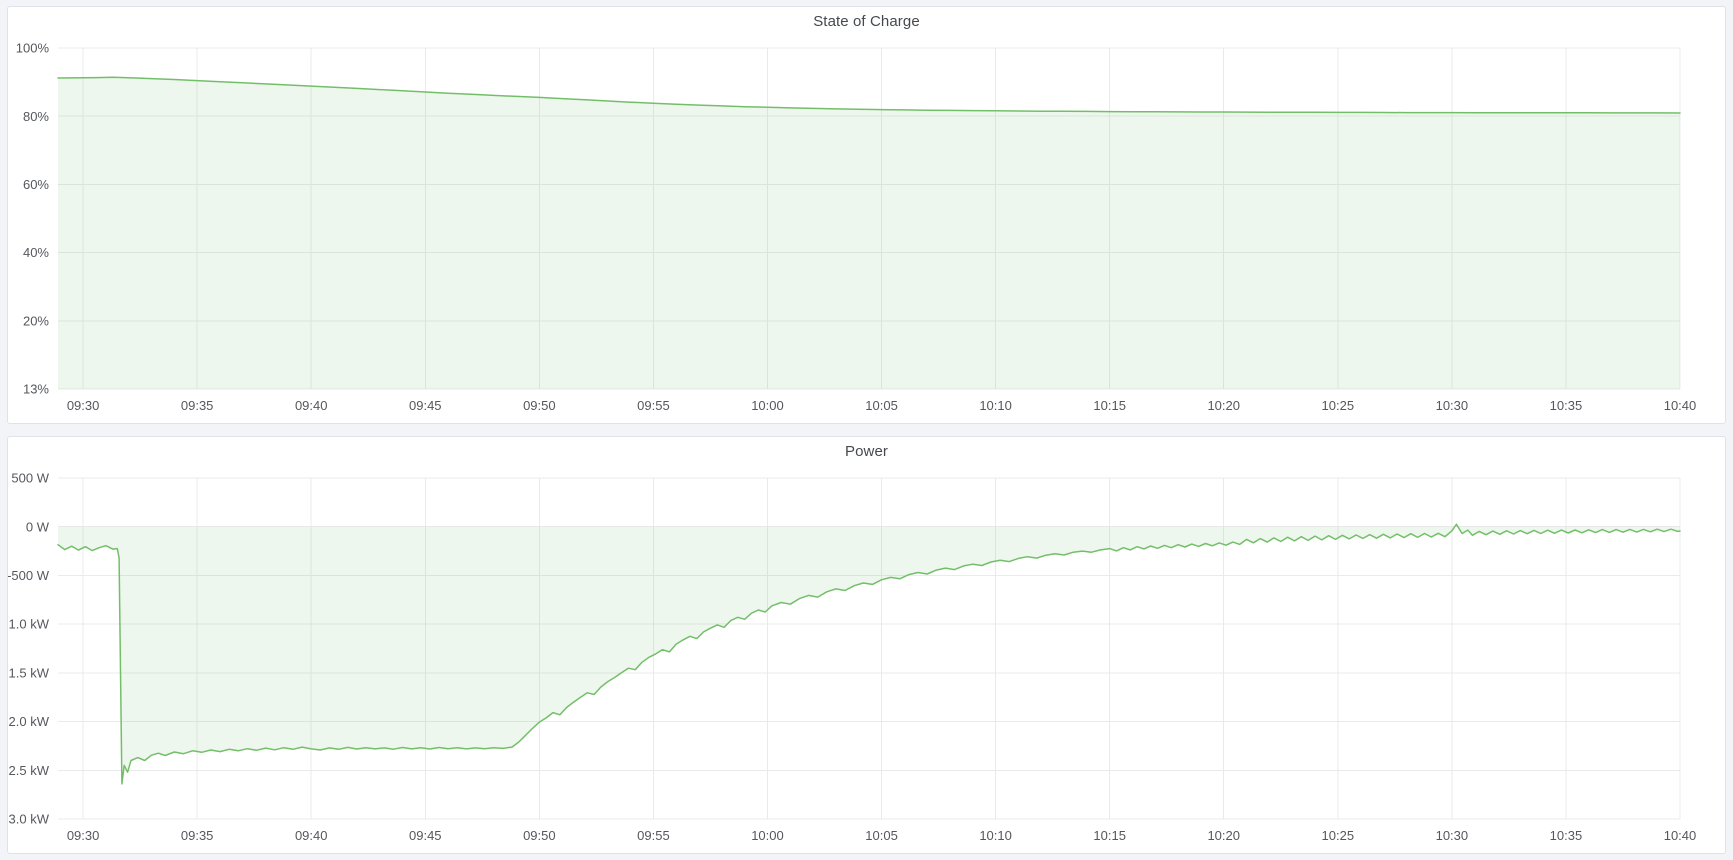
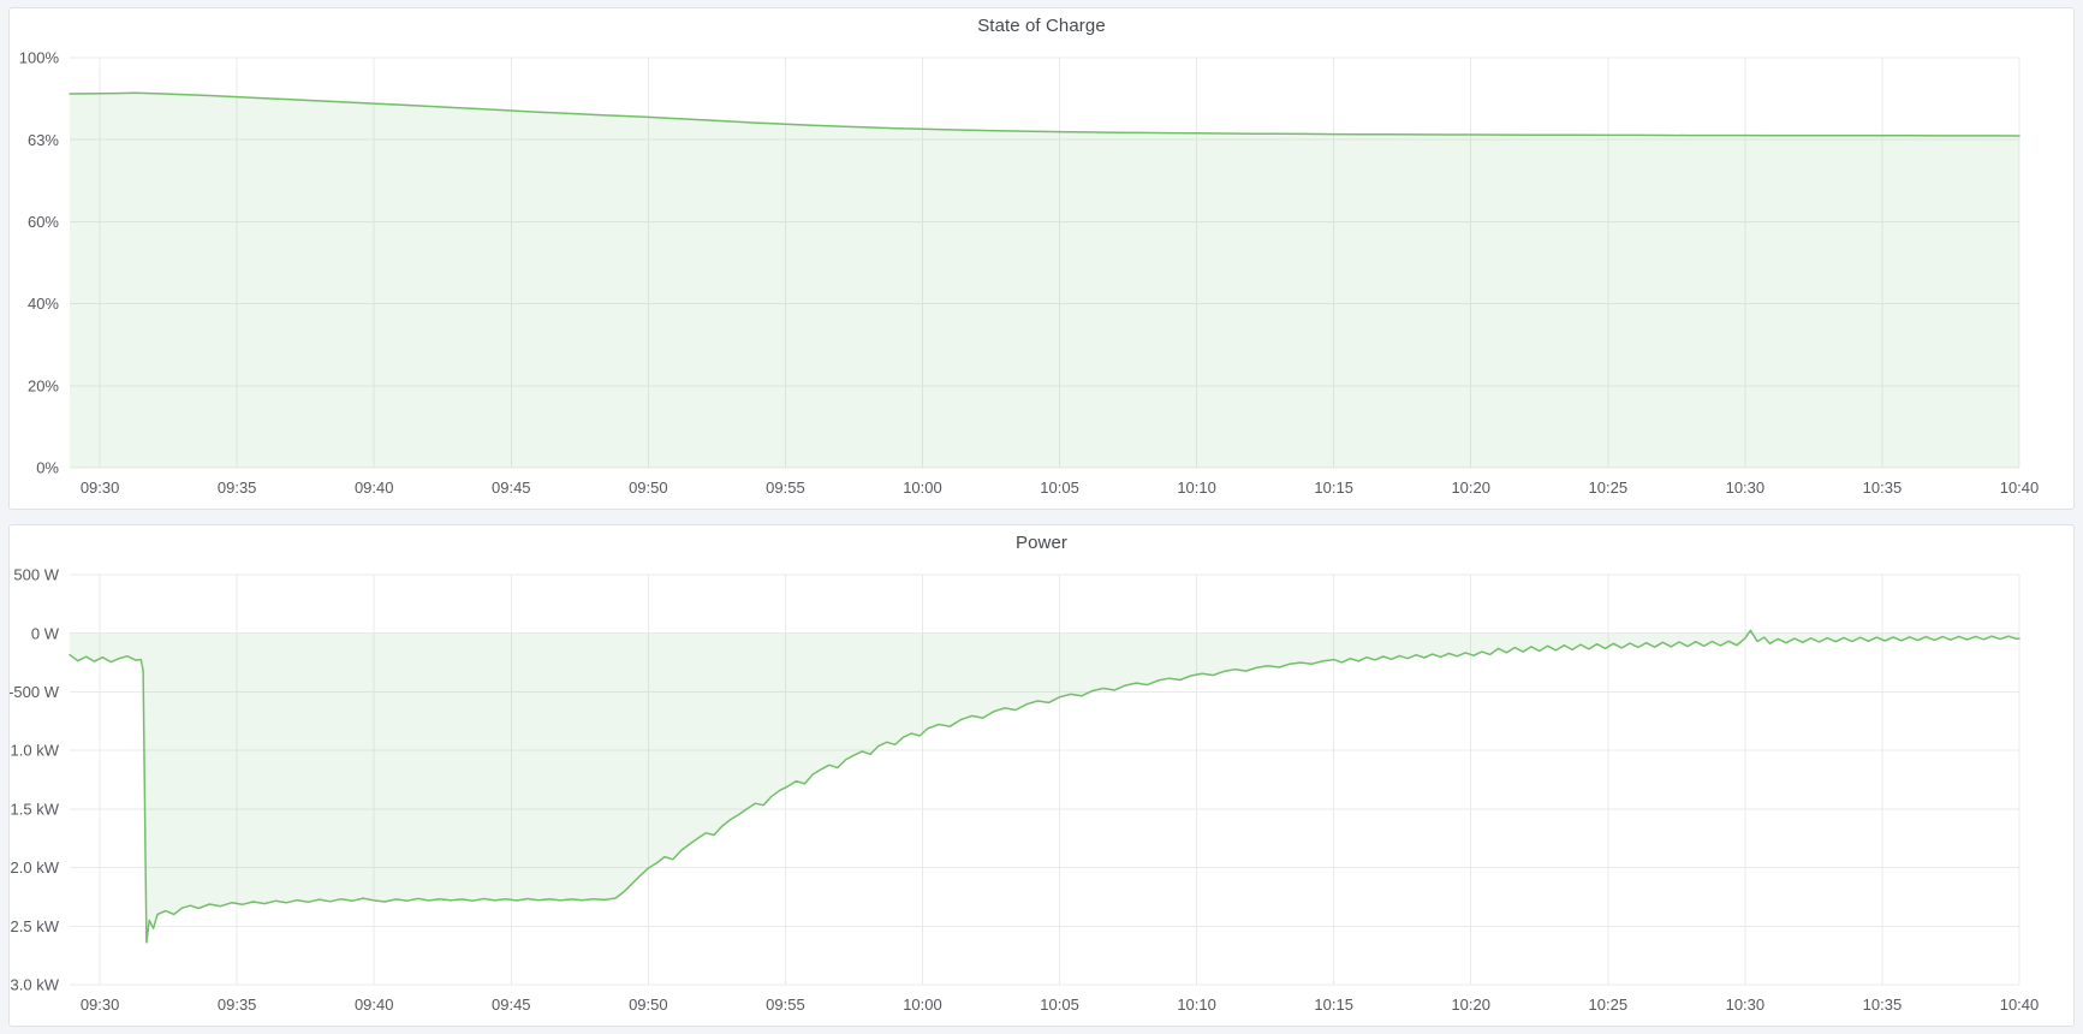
  State of Charge
  100%
- 80%
+ 63%
  60%
  40%
  20%
- 13%
+ 0%
  09:30
  09:35
  09:40
  09:45
  09:50
  09:55
  10:00
  10:05
  10:10
  10:15
  10:20
  10:25
  10:30
  10:35
  10:40
  Power
  500 W
  0 W
  -500 W
  1.0 kW
  1.5 kW
  2.0 kW
  2.5 kW
  3.0 kW
  09:30
  09:35
  09:40
  09:45
  09:50
  09:55
  10:00
  10:05
  10:10
  10:15
  10:20
  10:25
  10:30
  10:35
  10:40
